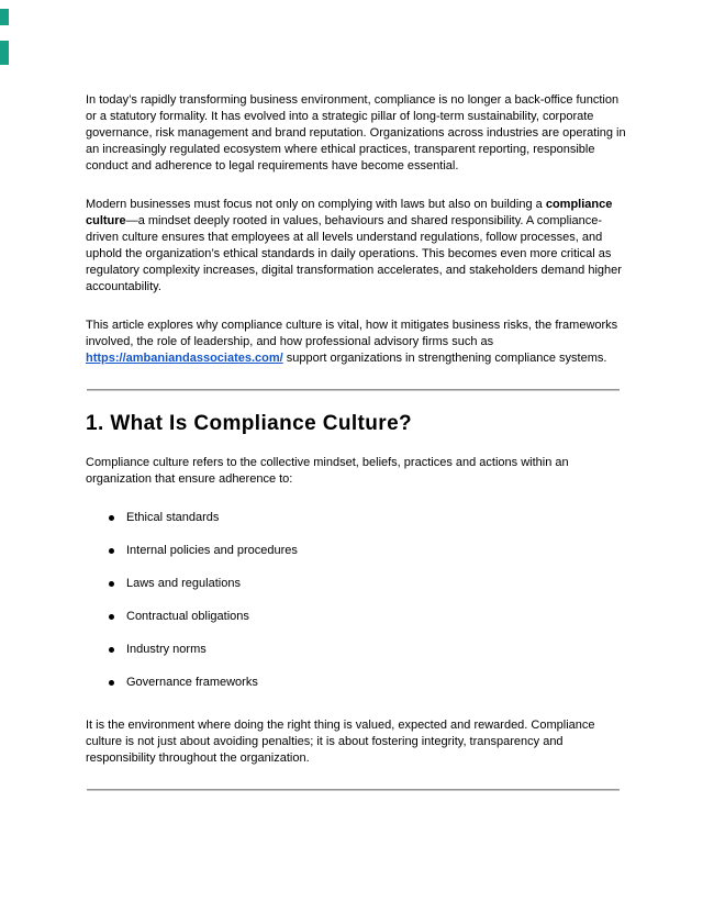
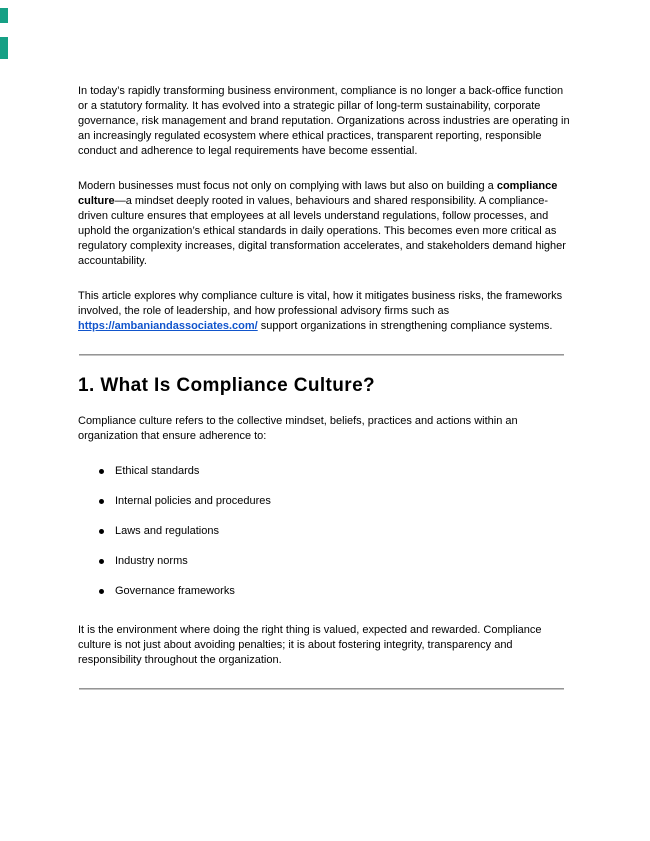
  In today’s rapidly transforming business environment, compliance is no longer a back-office function or a statutory formality. It has evolved into a strategic pillar of long-term sustainability, corporate governance, risk management and brand reputation. Organizations across industries are operating in an increasingly regulated ecosystem where ethical practices, transparent reporting, responsible conduct and adherence to legal requirements have become essential.
  Modern businesses must focus not only on complying with laws but also on building a compliance culture—a mindset deeply rooted in values, behaviours and shared responsibility. A compliance-driven culture ensures that employees at all levels understand regulations, follow processes, and uphold the organization’s ethical standards in daily operations. This becomes even more critical as regulatory complexity increases, digital transformation accelerates, and stakeholders demand higher accountability.
  This article explores why compliance culture is vital, how it mitigates business risks, the frameworks involved, the role of leadership, and how professional advisory firms such as https://ambaniandassociates.com/ support organizations in strengthening compliance systems.
  1. What Is Compliance Culture?
  Compliance culture refers to the collective mindset, beliefs, practices and actions within an organization that ensure adherence to:
  Ethical standards
  Internal policies and procedures
  Laws and regulations
- Contractual obligations
  Industry norms
  Governance frameworks
  It is the environment where doing the right thing is valued, expected and rewarded. Compliance culture is not just about avoiding penalties; it is about fostering integrity, transparency and responsibility throughout the organization.
